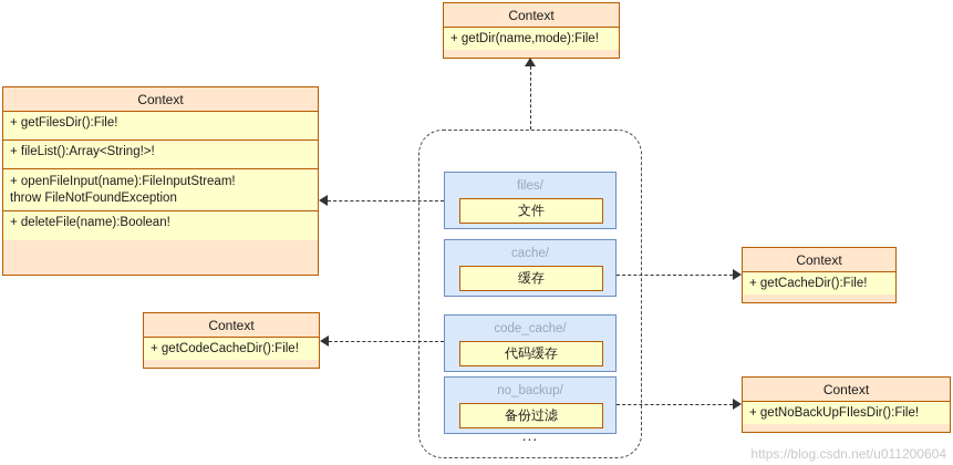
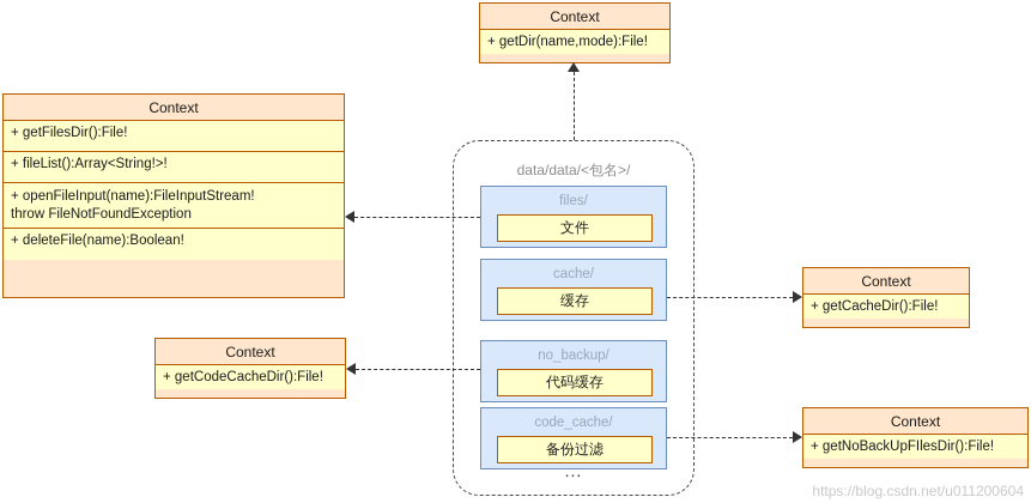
  Context
  + getDir(name,mode):File!
  Context
  + getFilesDir():File!
  + fileList():Array<String!>!
  + openFileInput(name):FileInputStream!
  throw FileNotFoundException
  + deleteFile(name):Boolean!
  Context
  + getCodeCacheDir():File!
  Context
  + getCacheDir():File!
  Context
  + getNoBackUpFIlesDir():File!
+ data/data/<包名>/
  files/
  文件
  cache/
  缓存
- code_cache/
+ no_backup/
  代码缓存
- no_backup/
+ code_cache/
  备份过滤
  ...
  https://blog.csdn.net/u011200604
